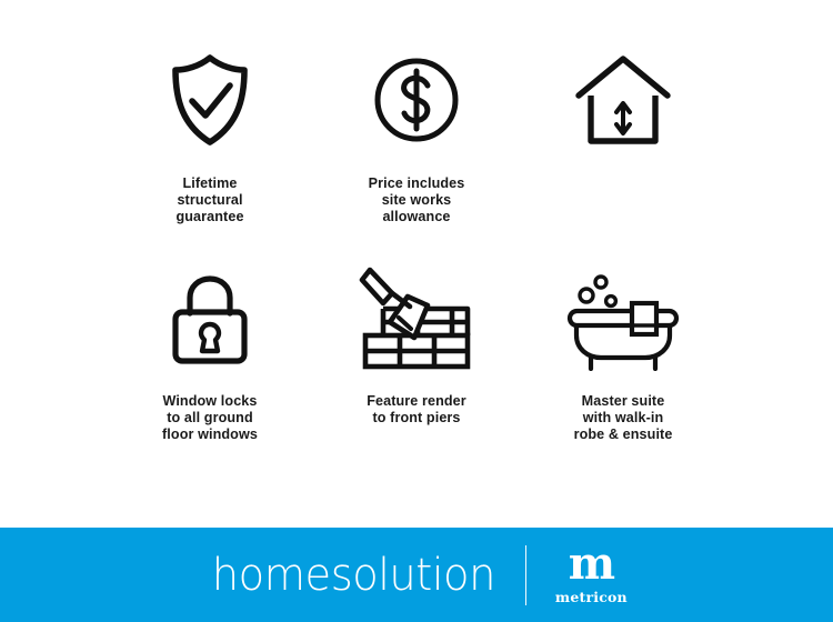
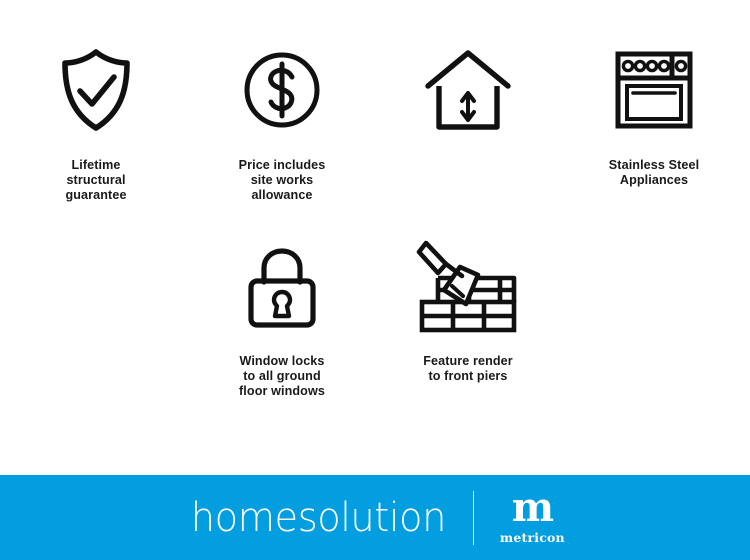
  Lifetime
  structural
  guarantee
  Price includes
  site works
  allowance
+ Stainless Steel
+ Appliances
  Window locks
  to all ground
  floor windows
  Feature render
  to front piers
- Master suite
- with walk-in
- robe & ensuite
  homesolution
  m
  metricon
